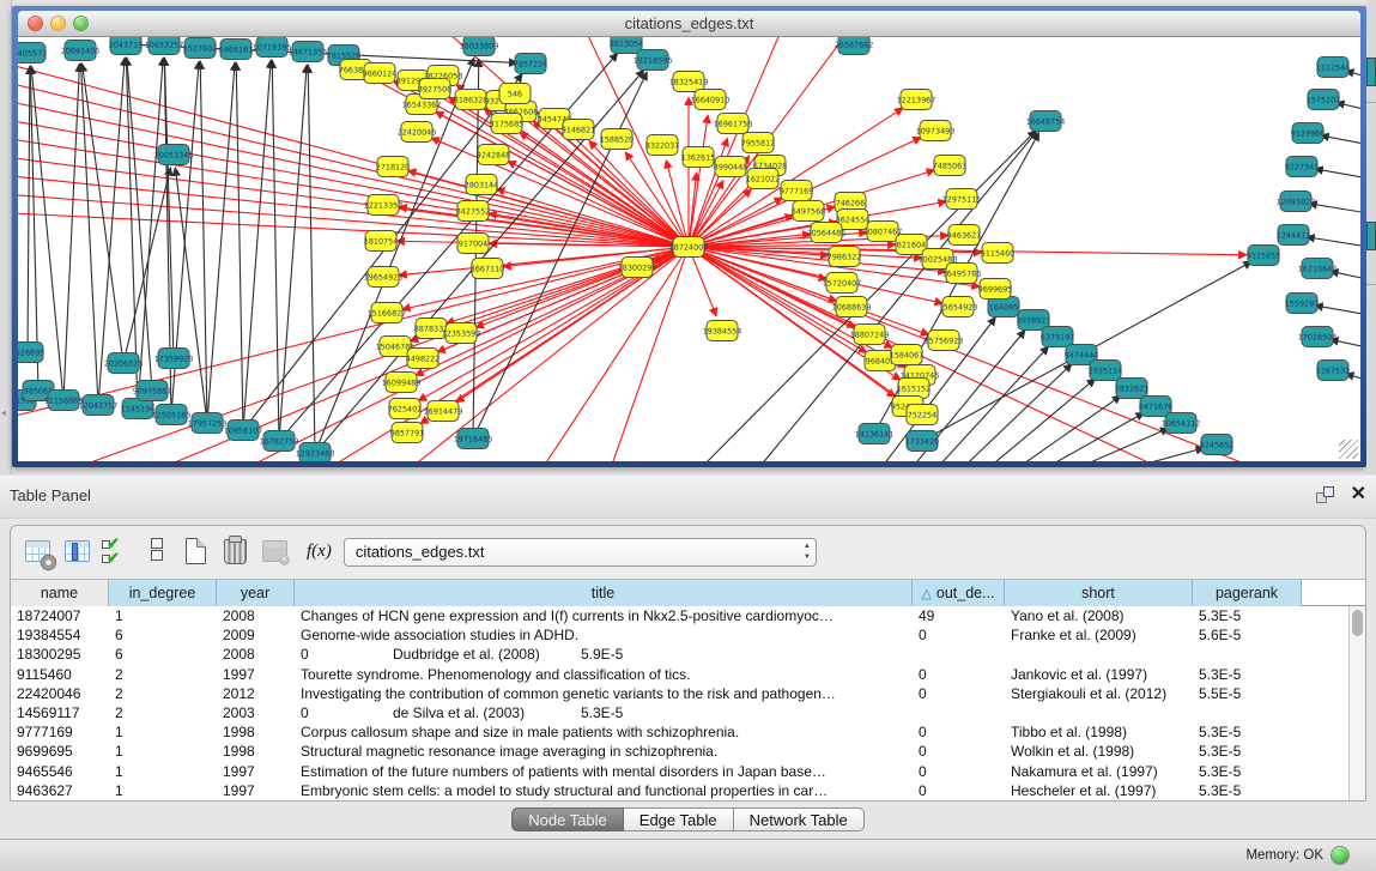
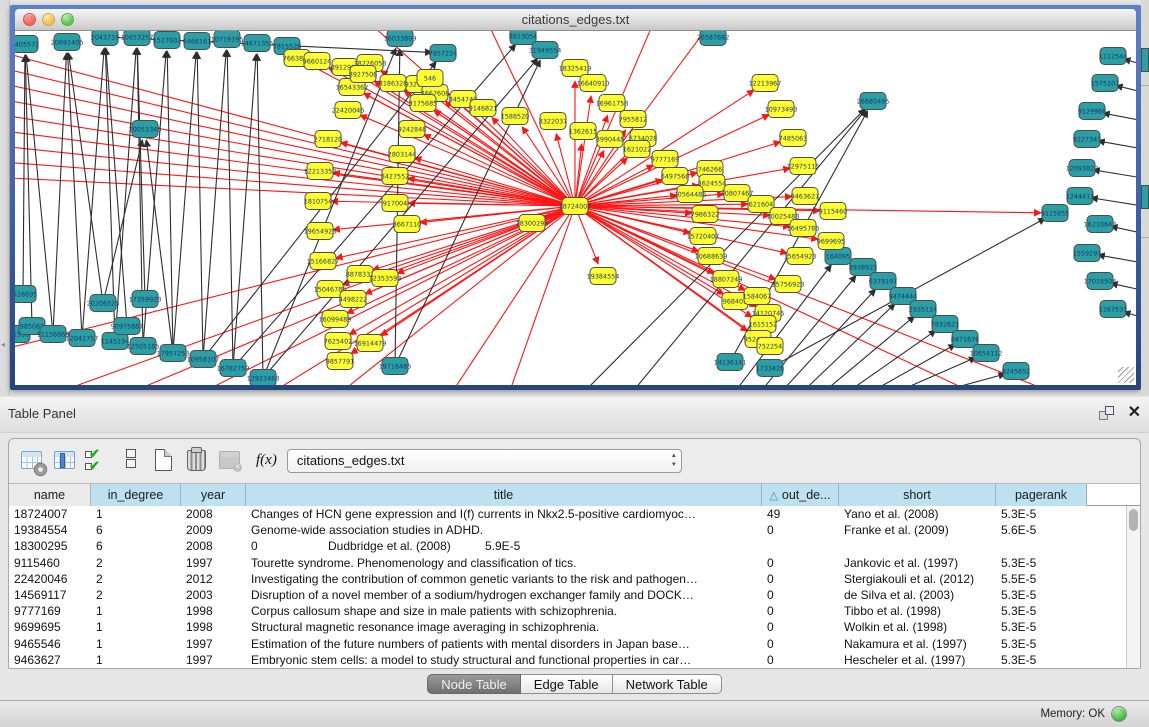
  ◂
  citations_edges.txt
  405572
  20691406
  2043719
  10653257
  1527602
  6466161
  10719195
  14671355
  7815526
  16033809
  7857224
  8813054
- 19218596
+ 31949554
  26587682
- 16648754
+ 26680495
  20053346
  9115955
  1112544
  1575107
  9129966
  9227343
  12093822
  1244411
  16210643
  1559297
  17016504
  1167531
  164095
  8938923
  6379197
  9474444
  2935114
  7832621
  8471676
  10654112
  9245652
  14136141
  1733426
  19716485
  12923468
  98506
  11156869
  12042757
  1145194
  90975887
  12505185
  17957253
  10958107
  16782759
  20206526
  17359928
  526695
  76638
  9660124
  89129
  16543362
  22420046
  2718120
  12213353
  1810754
  19654923
  15166827
  887833
  15046786
  4498222
  16099489
  7625402
  16914479
  9857791
  12353593
  18226058
  8927508
  8186328
  2667608
  3175685
  845474
  9146821
  1588520
  18325419
  16640910
  16961758
  7955812
  8322037
  1362615
  8990448
  6734028
  1621022
  9777169
  6497568
  746266
  3624554
  20564486
  10807467
  7986322
  9242848
  2803144
  8427552
  917004
  8667110
  18300295
  18724007
  19384554
  15720407
  10688639
  18807249
  96840
  12213967
  10973493
  7485063
  12975115
  9463627
  621604
  10025488
  16495786
  9115460
  9699695
  15654923
  15756928
  1584067
  14120746
  1615152
  752254
  546
  Table Panel
  ✕
  ✔
  ✔
  f(x)
  citations_edges.txt
  name
  in_degree
  year
  title
  △
  out_de...
  short
  pagerank
  18724007
  1
  2008
  Changes of HCN gene expression and I(f) currents in Nkx2.5-positive cardiomyoc…
  49
  Yano et al. (2008)
  5.3E-5
  19384554
  6
  2009
  Genome-wide association studies in ADHD.
  0
  Franke et al. (2009)
  5.6E-5
  18300295
  6
  2008
  0
  Dudbridge et al. (2008)
  5.9E-5
  9115460
  2
  1997
  Tourette syndrome. Phenomenology and classification of tics.
  0
  Jankovic et al. (1997)
  5.3E-5
  22420046
  2
  2012
  Investigating the contribution of common genetic variants to the risk and pathogen…
  0
  Stergiakouli et al. (2012)
  5.5E-5
  14569117
  2
  2003
+ Disruption of a novel member of a sodium/hydrogen exchanger family and DOCK…
  0
  de Silva et al. (2003)
  5.3E-5
  9777169
  1
  1998
  Corpus callosum shape and size in male patients with schizophrenia.
  0
  Tibbo et al. (1998)
  5.3E-5
  9699695
  1
  1998
  Structural magnetic resonance image averaging in schizophrenia.
  0
  Wolkin et al. (1998)
  5.3E-5
  9465546
  1
  1997
  Estimation of the future numbers of patients with mental disorders in Japan base…
  0
  Nakamura et al. (1997)
  5.3E-5
  9463627
  1
  1997
  Embryonic stem cells: a model to study structural and functional properties in car…
  0
  Hescheler et al. (1997)
  5.3E-5
  Node Table
  Edge Table
  Network Table
  Memory: OK
